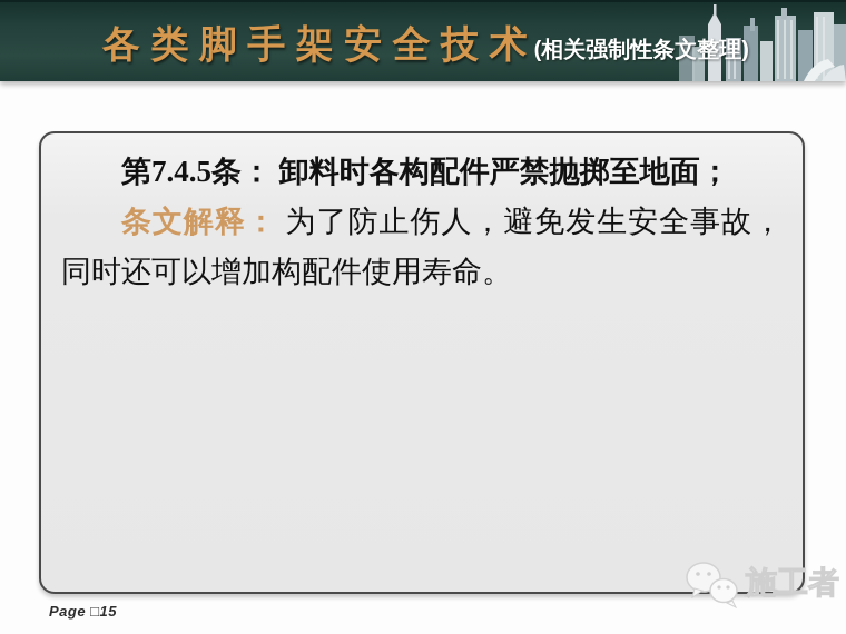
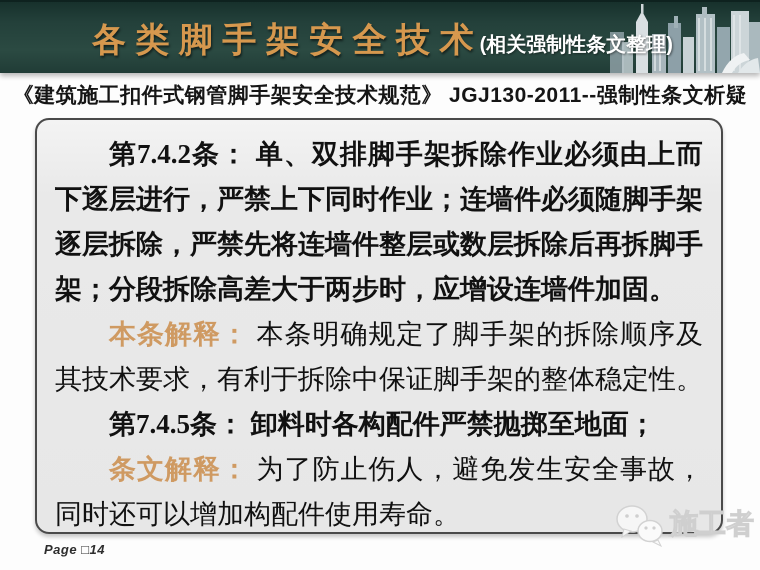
  各 类 脚 手 架 安 全 技 术
  (相关强制性条文整理)
+ 《建筑施工扣件式钢管脚手架安全技术规范》 JGJ130-2011--强制性条文析疑
+ 第7.4.2条： 单、双排脚手架拆除作业必须由上而下逐层进行，严禁上下同时作业；连墙件必须随脚手架逐层拆除，严禁先将连墙件整层或数层拆除后再拆脚手架；分段拆除高差大于两步时，应增设连墙件加固。
+ 本条解释： 本条明确规定了脚手架的拆除顺序及其技术要求，有利于拆除中保证脚手架的整体稳定性。
  第7.4.5条： 卸料时各构配件严禁抛掷至地面；
  条文解释： 为了防止伤人，避免发生安全事故，同时还可以增加构配件使用寿命。
- Page □15
+ Page □14
  施工者
